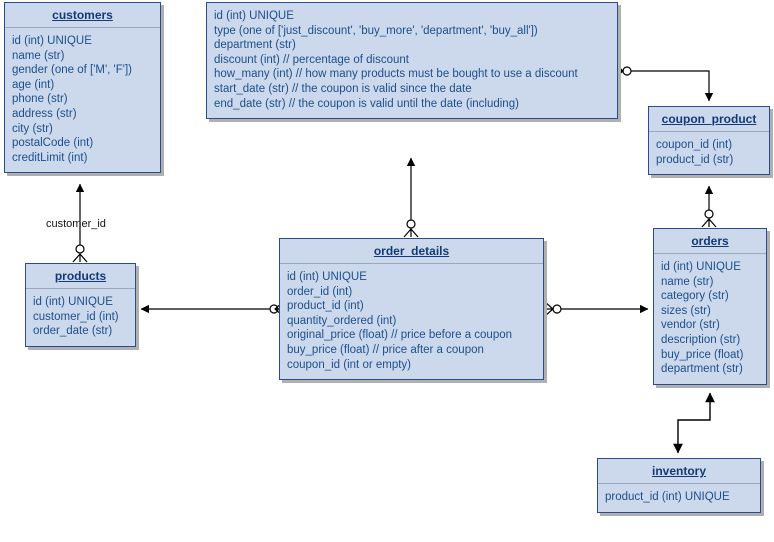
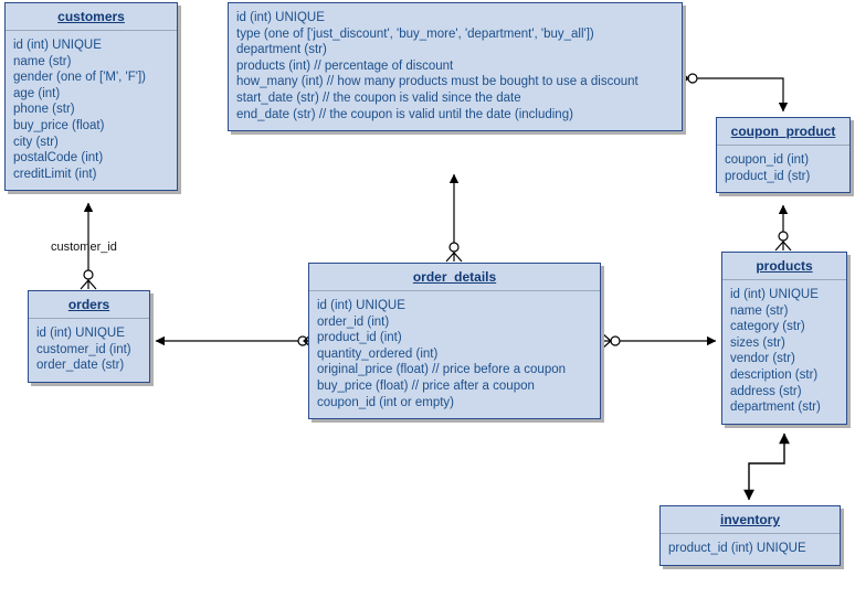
  customers
  id (int) UNIQUE
  name (str)
  gender (one of ['M', 'F'])
  age (int)
  phone (str)
- address (str)
+ buy_price (float)
  city (str)
  postalCode (int)
  creditLimit (int)
  id (int) UNIQUE
  type (one of ['just_discount', 'buy_more', 'department', 'buy_all'])
  department (str)
- discount (int) // percentage of discount
+ products (int) // percentage of discount
  how_many (int) // how many products must be bought to use a discount
  start_date (str) // the coupon is valid since the date
  end_date (str) // the coupon is valid until the date (including)
  coupon_product
  coupon_id (int)
  product_id (str)
- orders
+ products
  id (int) UNIQUE
  name (str)
  category (str)
  sizes (str)
  vendor (str)
  description (str)
- buy_price (float)
+ address (str)
  department (str)
  order_details
  id (int) UNIQUE
  order_id (int)
  product_id (int)
  quantity_ordered (int)
  original_price (float) // price before a coupon
  buy_price (float) // price after a coupon
  coupon_id (int or empty)
- products
+ orders
  id (int) UNIQUE
  customer_id (int)
  order_date (str)
  inventory
  product_id (int) UNIQUE
  customer_id
